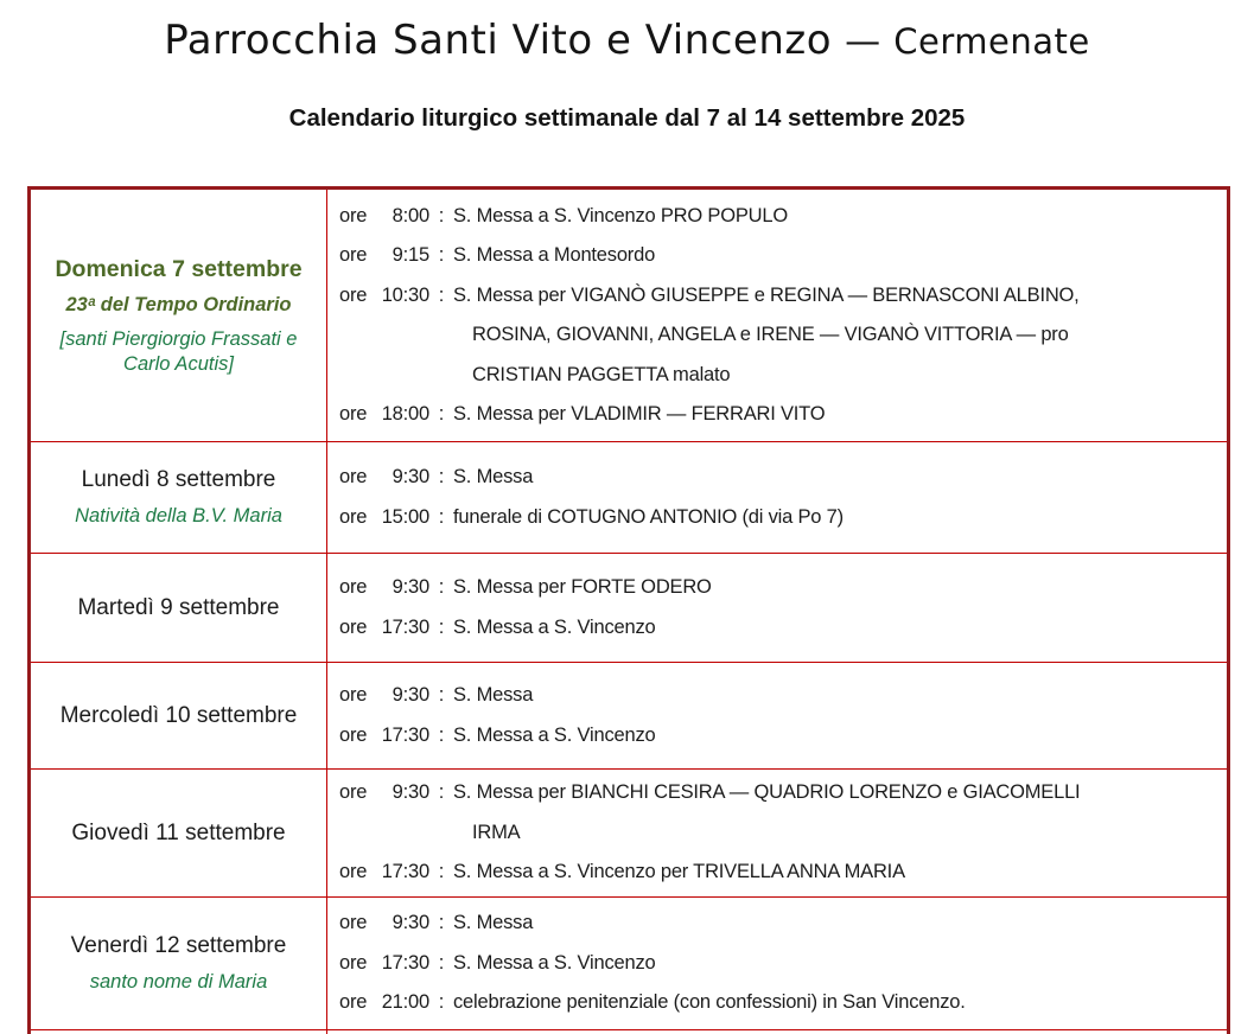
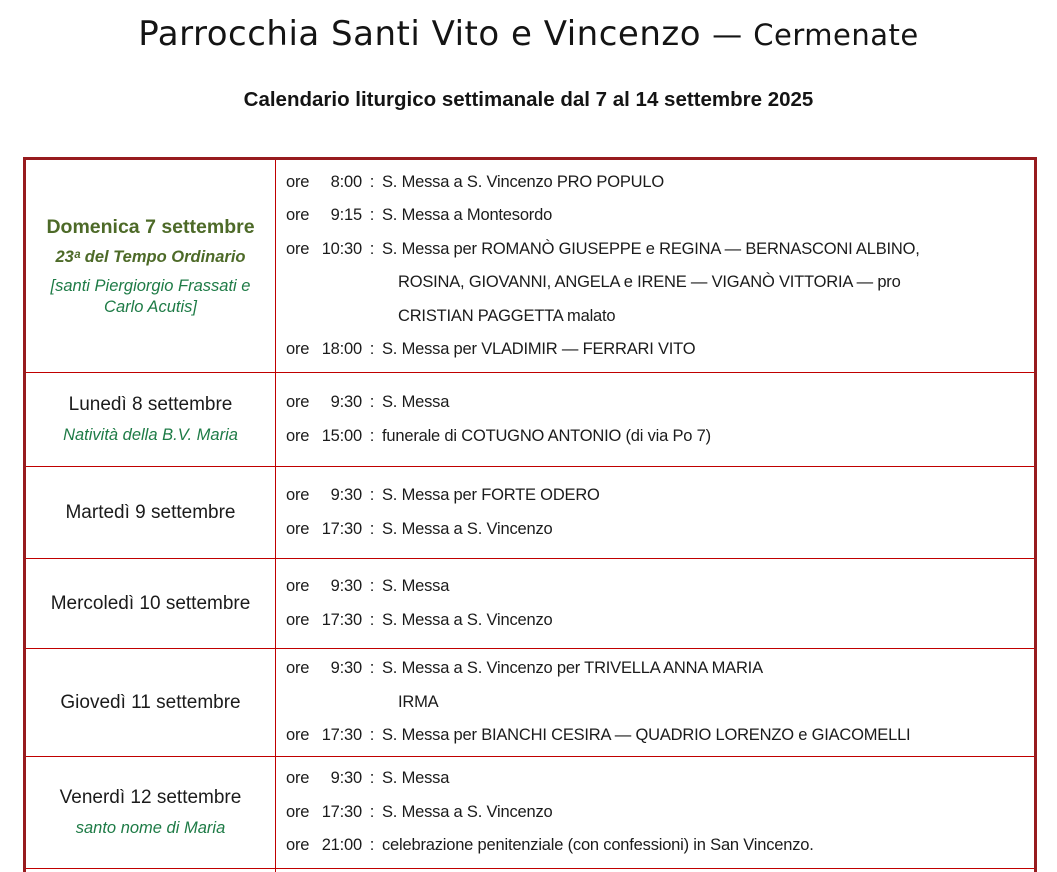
  Parrocchia Santi Vito e Vincenzo — Cermenate
  Calendario liturgico settimanale dal 7 al 14 settembre 2025
  Domenica 7 settembre
  23ᵃ del Tempo Ordinario
  [santi Piergiorgio Frassati e Carlo Acutis]
  ore
  8:00
  :
  S. Messa a S. Vincenzo PRO POPULO
  ore
  9:15
  :
  S. Messa a Montesordo
  ore
  10:30
  :
- S. Messa per VIGANÒ GIUSEPPE e REGINA — BERNASCONI ALBINO,
+ S. Messa per ROMANÒ GIUSEPPE e REGINA — BERNASCONI ALBINO,
  ROSINA, GIOVANNI, ANGELA e IRENE — VIGANÒ VITTORIA — pro
  CRISTIAN PAGGETTA malato
  ore
  18:00
  :
  S. Messa per VLADIMIR — FERRARI VITO
  Lunedì 8 settembre
  Natività della B.V. Maria
  ore
  9:30
  :
  S. Messa
  ore
  15:00
  :
  funerale di COTUGNO ANTONIO (di via Po 7)
  Martedì 9 settembre
  ore
  9:30
  :
  S. Messa per FORTE ODERO
  ore
  17:30
  :
  S. Messa a S. Vincenzo
  Mercoledì 10 settembre
  ore
  9:30
  :
  S. Messa
  ore
  17:30
  :
  S. Messa a S. Vincenzo
  Giovedì 11 settembre
  ore
  9:30
  :
- S. Messa per BIANCHI CESIRA — QUADRIO LORENZO e GIACOMELLI
+ S. Messa a S. Vincenzo per TRIVELLA ANNA MARIA
  IRMA
  ore
  17:30
  :
- S. Messa a S. Vincenzo per TRIVELLA ANNA MARIA
+ S. Messa per BIANCHI CESIRA — QUADRIO LORENZO e GIACOMELLI
  Venerdì 12 settembre
  santo nome di Maria
  ore
  9:30
  :
  S. Messa
  ore
  17:30
  :
  S. Messa a S. Vincenzo
  ore
  21:00
  :
  celebrazione penitenziale (con confessioni) in San Vincenzo.
